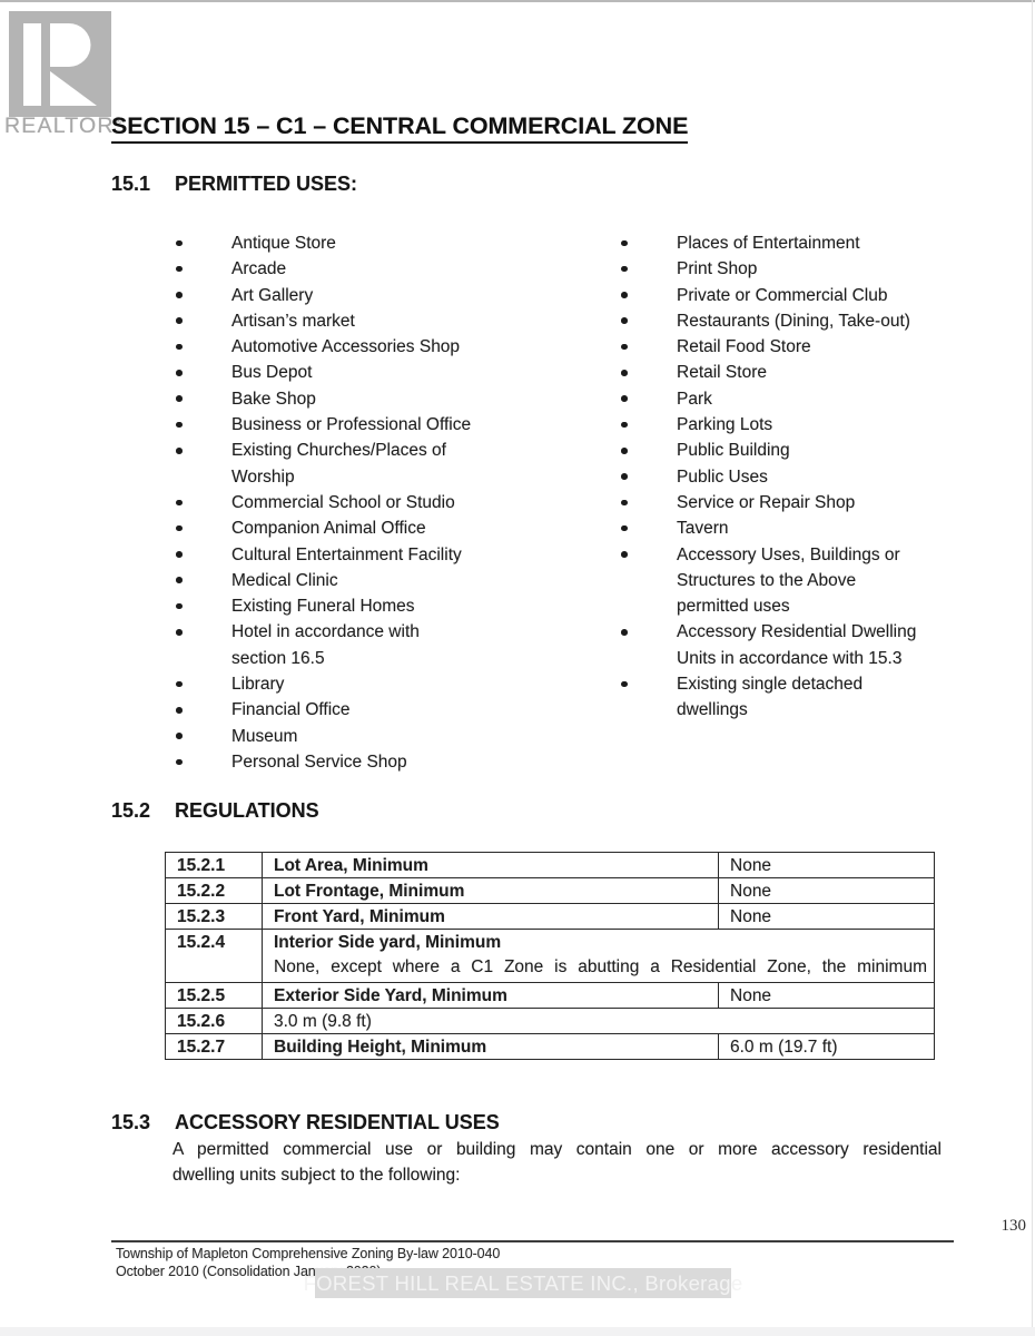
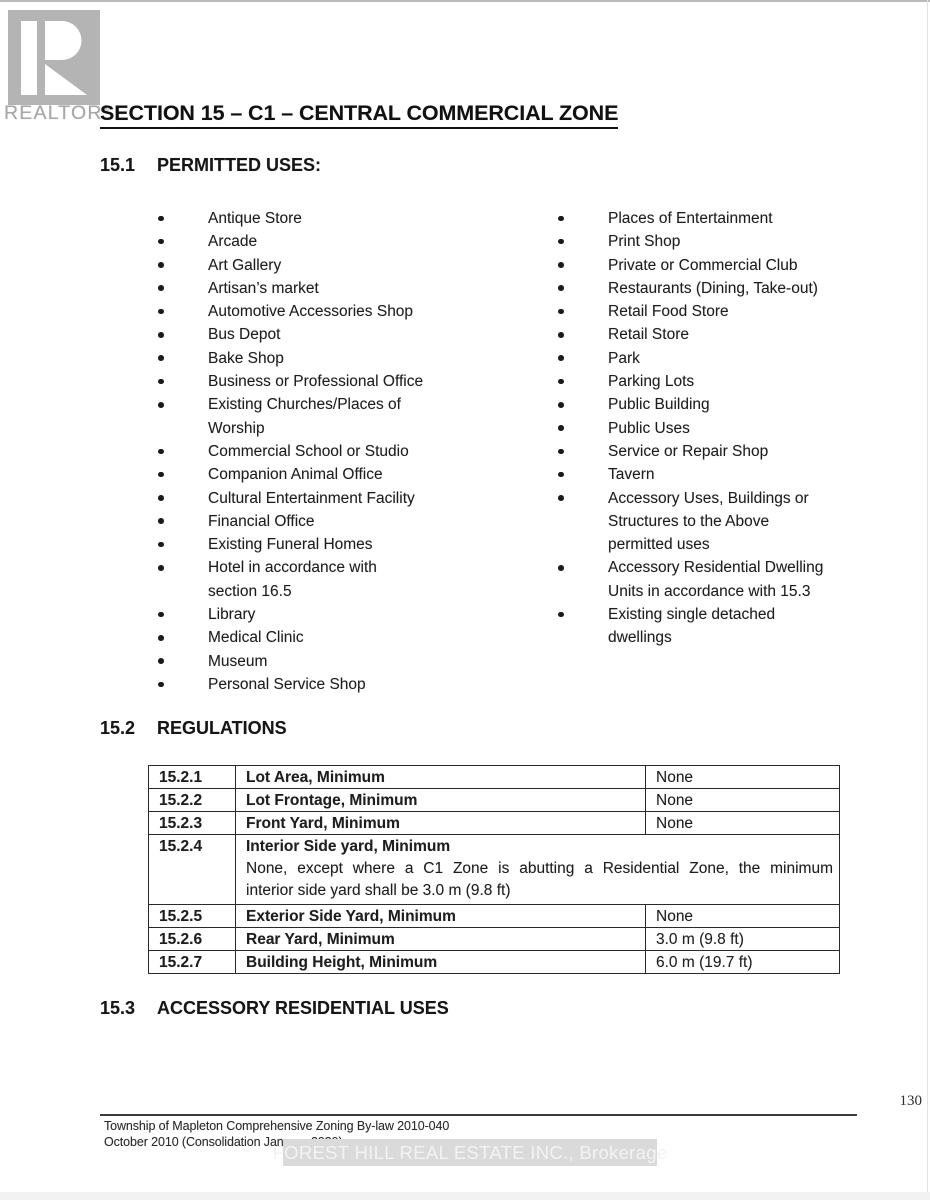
  REALTOR®
  SECTION 15 – C1 – CENTRAL COMMERCIAL ZONE
  15.1
  PERMITTED USES:
  Antique Store
  Arcade
  Art Gallery
  Artisan’s market
  Automotive Accessories Shop
  Bus Depot
  Bake Shop
  Business or Professional Office
  Existing Churches/Places of
  Worship
  Commercial School or Studio
  Companion Animal Office
  Cultural Entertainment Facility
- Medical Clinic
+ Financial Office
  Existing Funeral Homes
  Hotel in accordance with
  section 16.5
  Library
- Financial Office
+ Medical Clinic
  Museum
  Personal Service Shop
  Places of Entertainment
  Print Shop
  Private or Commercial Club
  Restaurants (Dining, Take-out)
  Retail Food Store
  Retail Store
  Park
  Parking Lots
  Public Building
  Public Uses
  Service or Repair Shop
  Tavern
  Accessory Uses, Buildings or
  Structures to the Above
  permitted uses
  Accessory Residential Dwelling
  Units in accordance with 15.3
  Existing single detached
  dwellings
  15.2
  REGULATIONS
  15.2.1
  Lot Area, Minimum
  None
  15.2.2
  Lot Frontage, Minimum
  None
  15.2.3
  Front Yard, Minimum
  None
  15.2.4
  Interior Side yard, Minimum
  None, except where a C1 Zone is abutting a Residential Zone, the minimum
+ interior side yard shall be 3.0 m (9.8 ft)
  15.2.5
  Exterior Side Yard, Minimum
  None
  15.2.6
+ Rear Yard, Minimum
  3.0 m (9.8 ft)
  15.2.7
  Building Height, Minimum
  6.0 m (19.7 ft)
  15.3
  ACCESSORY RESIDENTIAL USES
- A permitted commercial use or building may contain one or more accessory residential
- dwelling units subject to the following:
  130
  Township of Mapleton Comprehensive Zoning By-law 2010-040
  October 2010 (Consolidation Jan
  FOREST HILL REAL ESTATE INC., Brokerage
